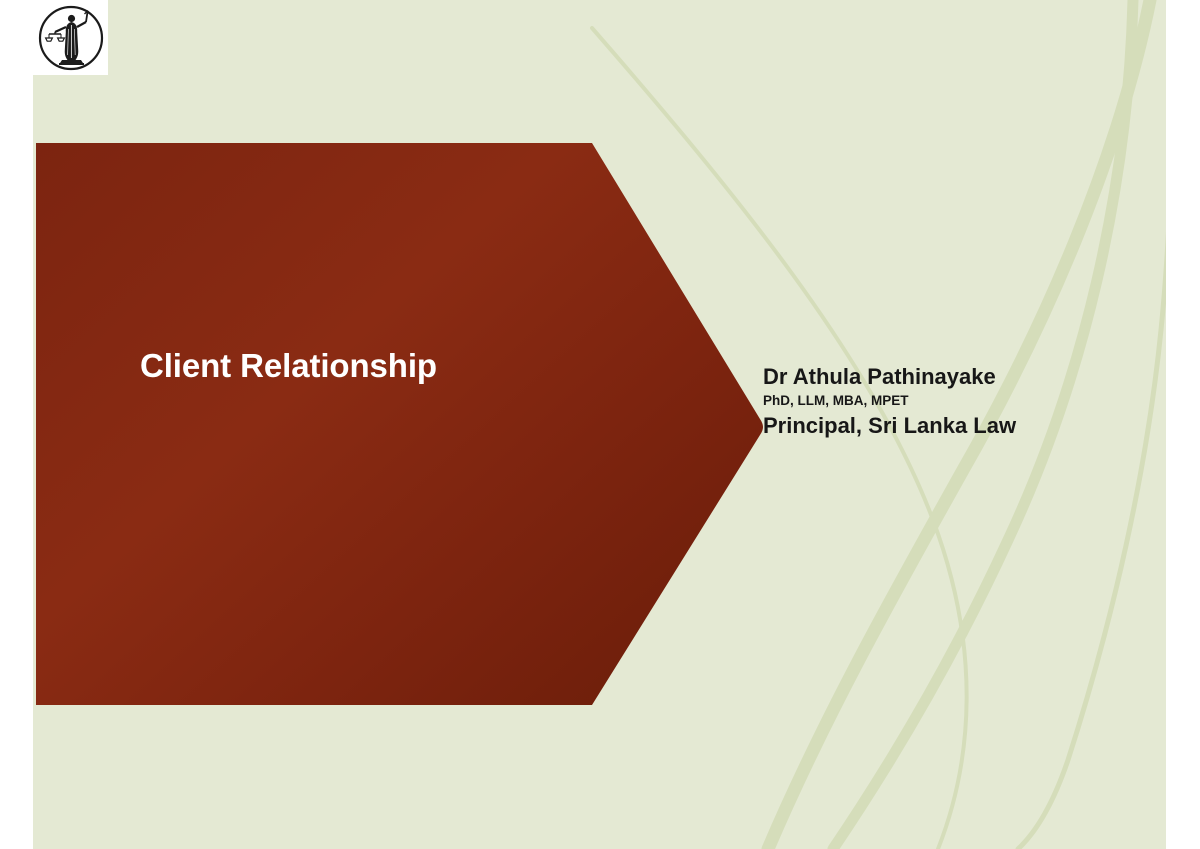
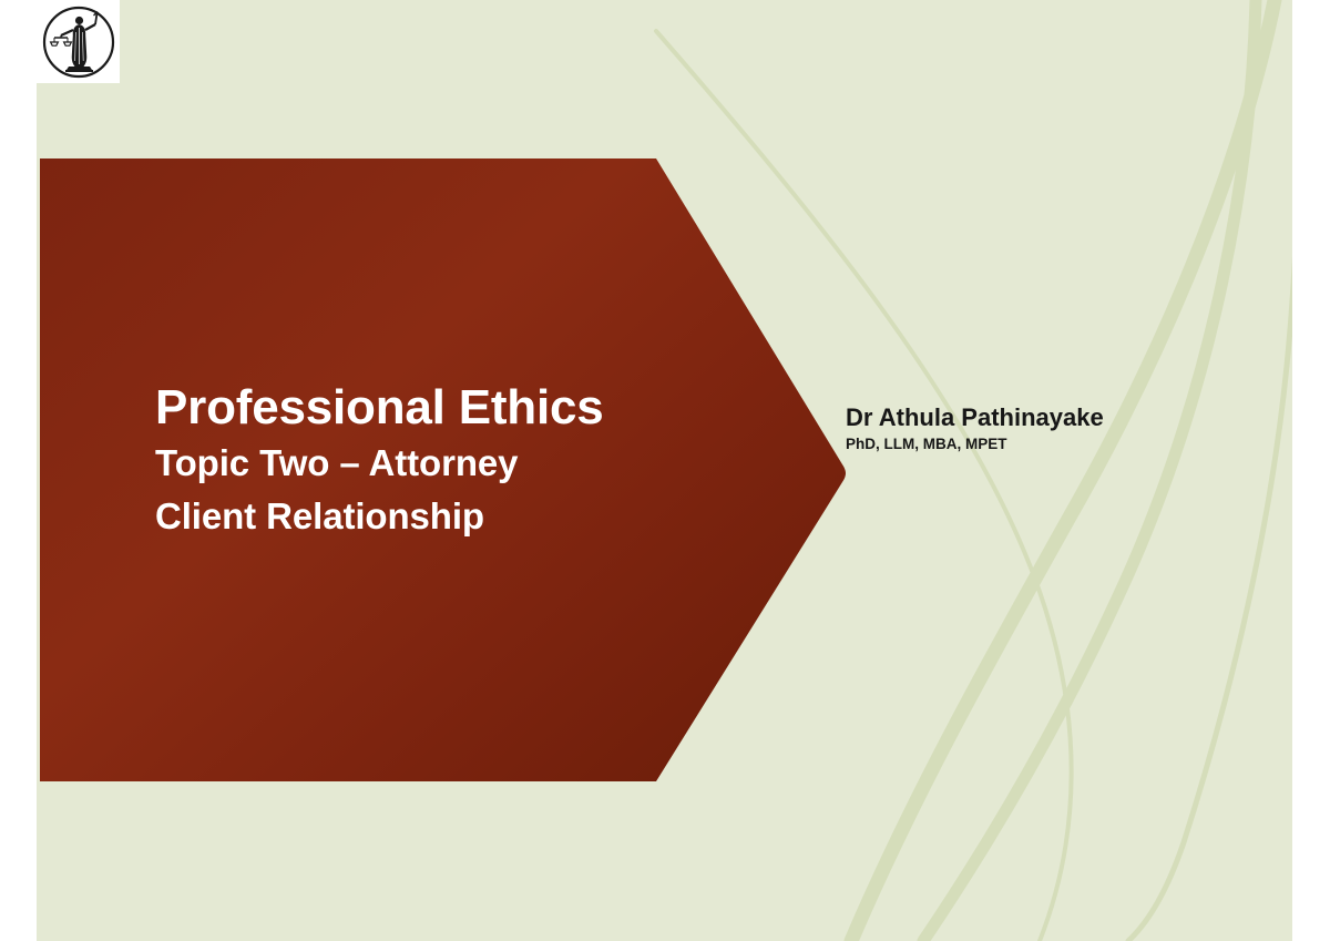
+ Professional Ethics
+ Topic Two – Attorney
  Client Relationship
  Dr Athula Pathinayake
  PhD, LLM, MBA, MPET
- Principal, Sri Lanka Law
